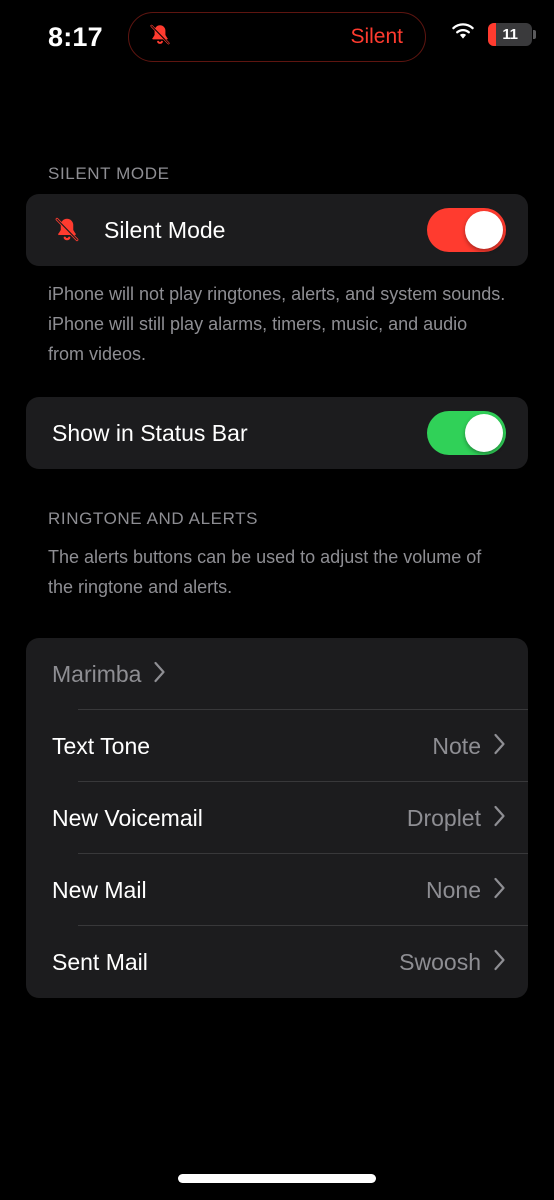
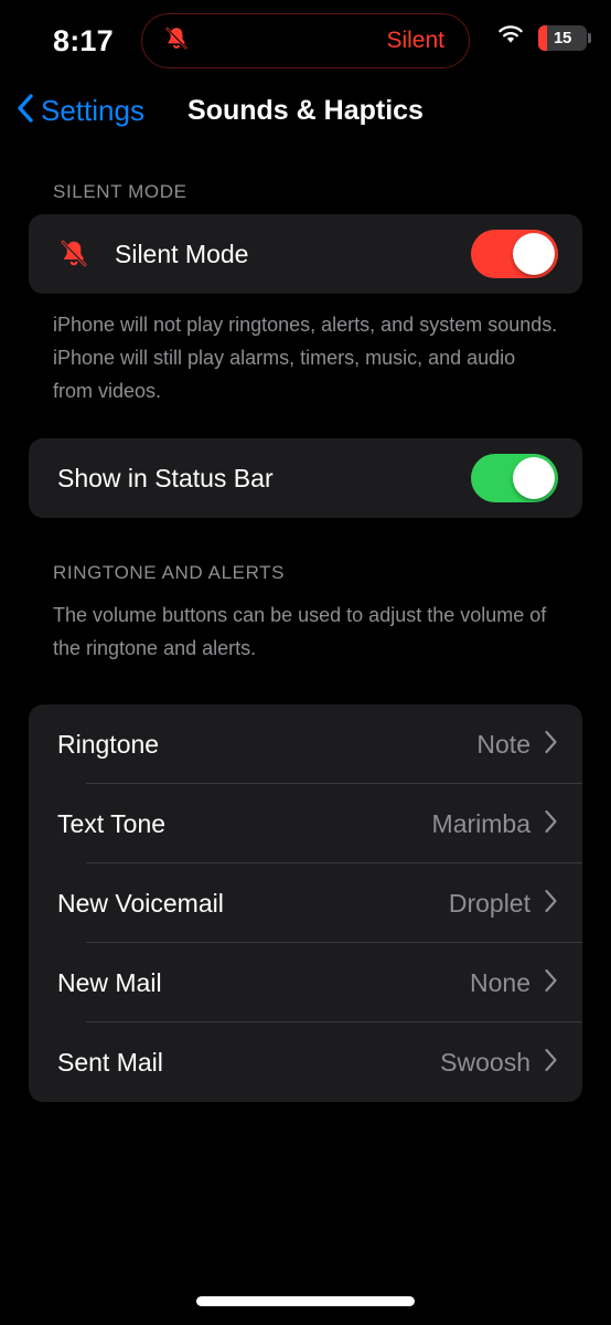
  8:17
  Silent
- 11
+ 15
+ Settings
+ Sounds & Haptics
  SILENT MODE
  Silent Mode
  iPhone will not play ringtones, alerts, and system sounds. iPhone will still play alarms, timers, music, and audio from videos.
  Show in Status Bar
  RINGTONE AND ALERTS
- The alerts buttons can be used to adjust the volume of the ringtone and alerts.
+ The volume buttons can be used to adjust the volume of the ringtone and alerts.
+ Ringtone
- Marimba
+ Note
  Text Tone
- Note
+ Marimba
  New Voicemail
  Droplet
  New Mail
  None
  Sent Mail
  Swoosh
